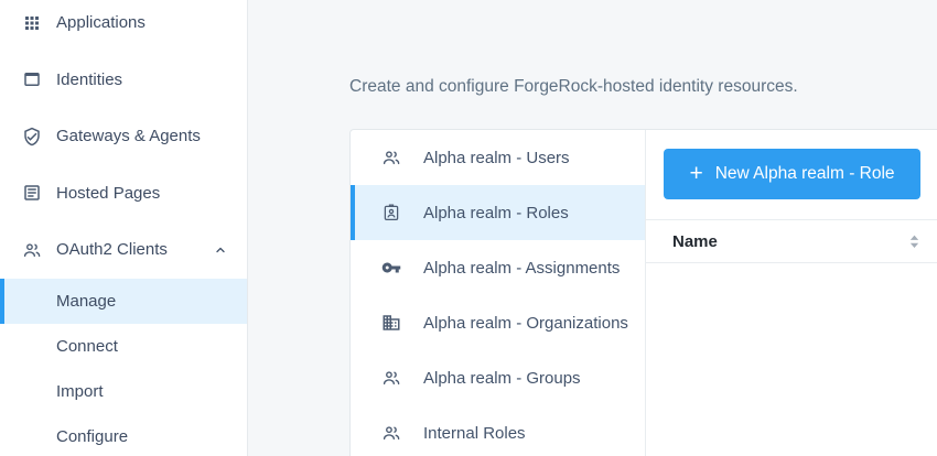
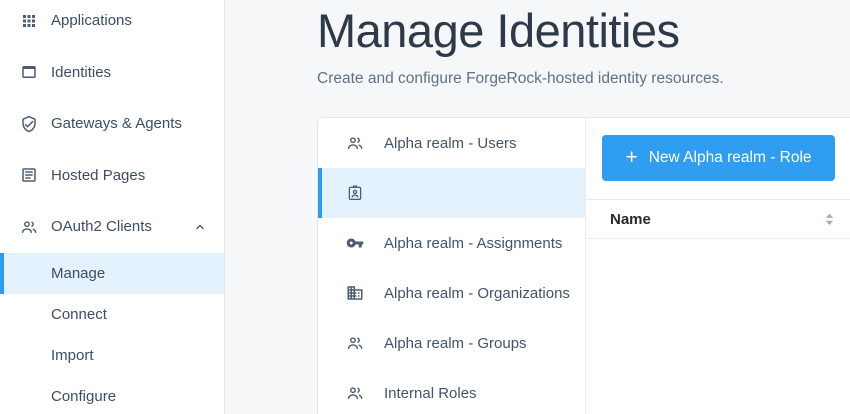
  Applications
  Identities
  Gateways & Agents
  Hosted Pages
  OAuth2 Clients
  Manage
  Connect
  Import
  Configure
+ Manage Identities
  Create and configure ForgeRock-hosted identity resources.
  Alpha realm - Users
- Alpha realm - Roles
  Alpha realm - Assignments
  Alpha realm - Organizations
  Alpha realm - Groups
  Internal Roles
  +
  New Alpha realm - Role
  Name
